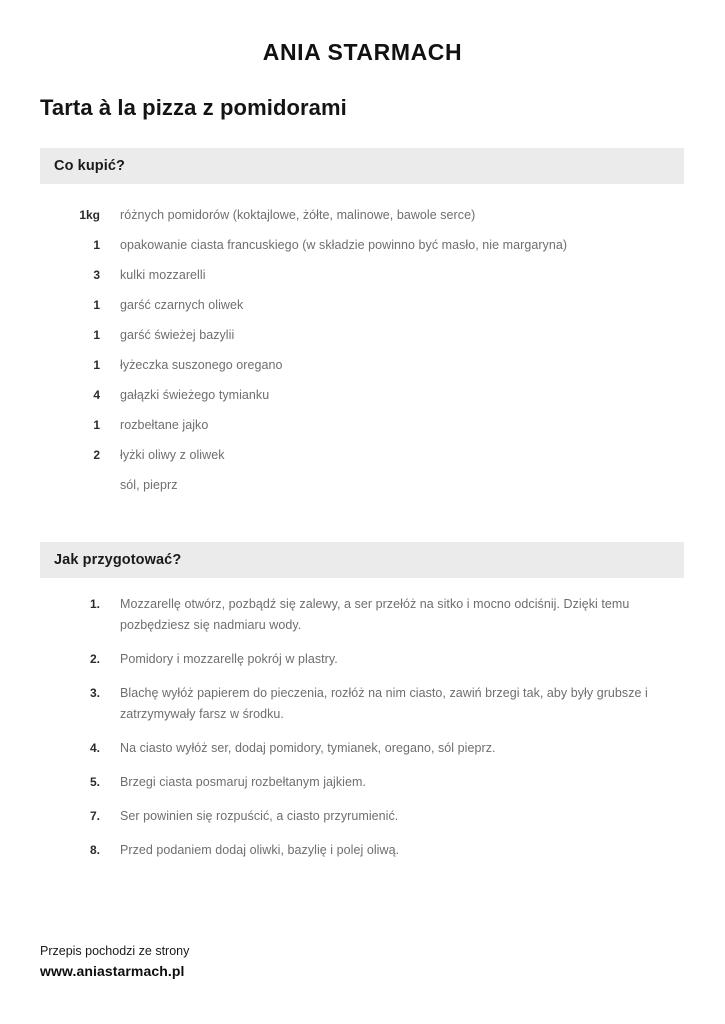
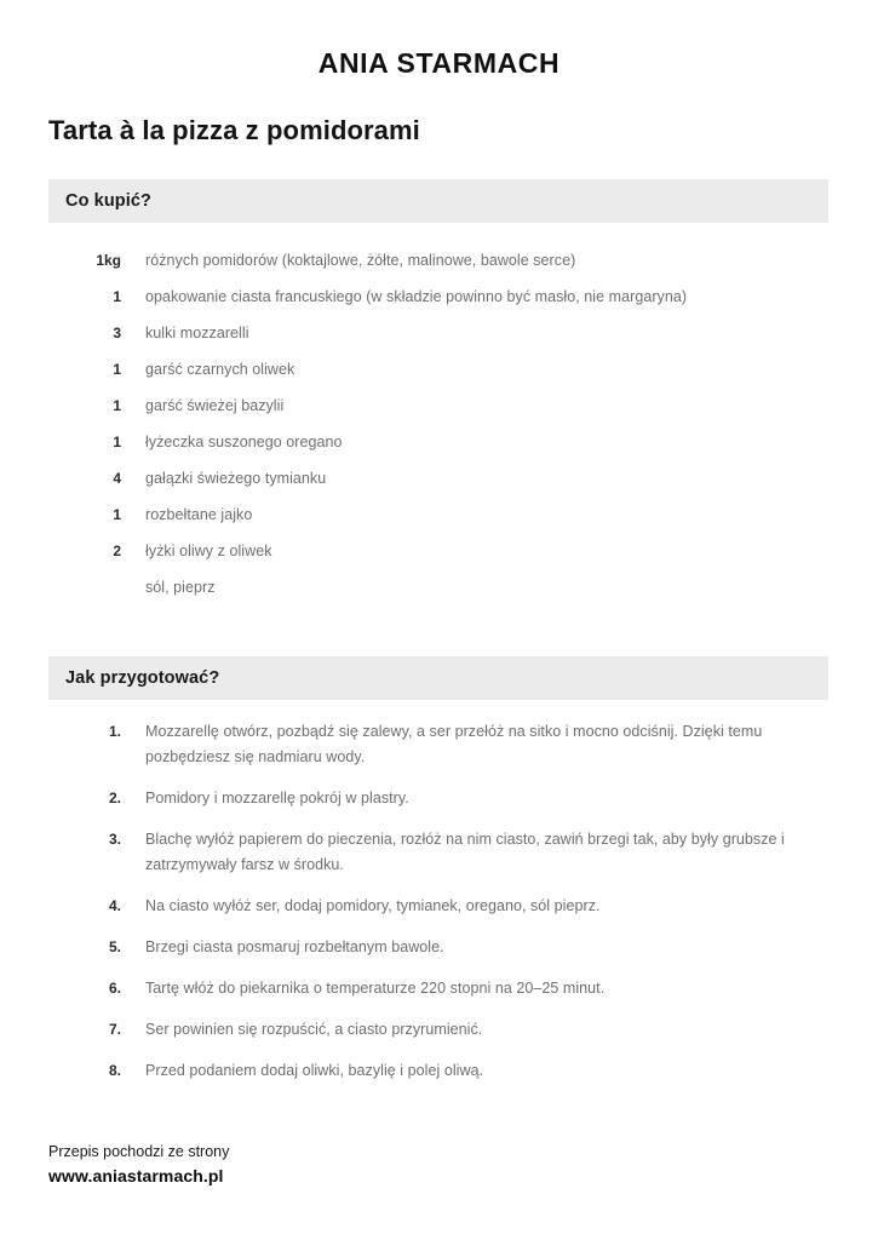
  ANIA STARMACH
  Tarta à la pizza z pomidorami
  Co kupić?
  1kg
  różnych pomidorów (koktajlowe, żółte, malinowe, bawole serce)
  1
  opakowanie ciasta francuskiego (w składzie powinno być masło, nie margaryna)
  3
  kulki mozzarelli
  1
  garść czarnych oliwek
  1
  garść świeżej bazylii
  1
  łyżeczka suszonego oregano
  4
  gałązki świeżego tymianku
  1
  rozbełtane jajko
  2
  łyżki oliwy z oliwek
  sól, pieprz
  Jak przygotować?
  1.
  Mozzarellę otwórz, pozbądź się zalewy, a ser przełóż na sitko i mocno odciśnij. Dzięki temu pozbędziesz się nadmiaru wody.
  2.
  Pomidory i mozzarellę pokrój w plastry.
  3.
  Blachę wyłóż papierem do pieczenia, rozłóż na nim ciasto, zawiń brzegi tak, aby były grubsze i zatrzymywały farsz w środku.
  4.
  Na ciasto wyłóż ser, dodaj pomidory, tymianek, oregano, sól pieprz.
  5.
- Brzegi ciasta posmaruj rozbełtanym jajkiem.
+ Brzegi ciasta posmaruj rozbełtanym bawole.
+ 6.
+ Tartę włóż do piekarnika o temperaturze 220 stopni na 20–25 minut.
  7.
  Ser powinien się rozpuścić, a ciasto przyrumienić.
  8.
  Przed podaniem dodaj oliwki, bazylię i polej oliwą.
  Przepis pochodzi ze strony
  www.aniastarmach.pl
